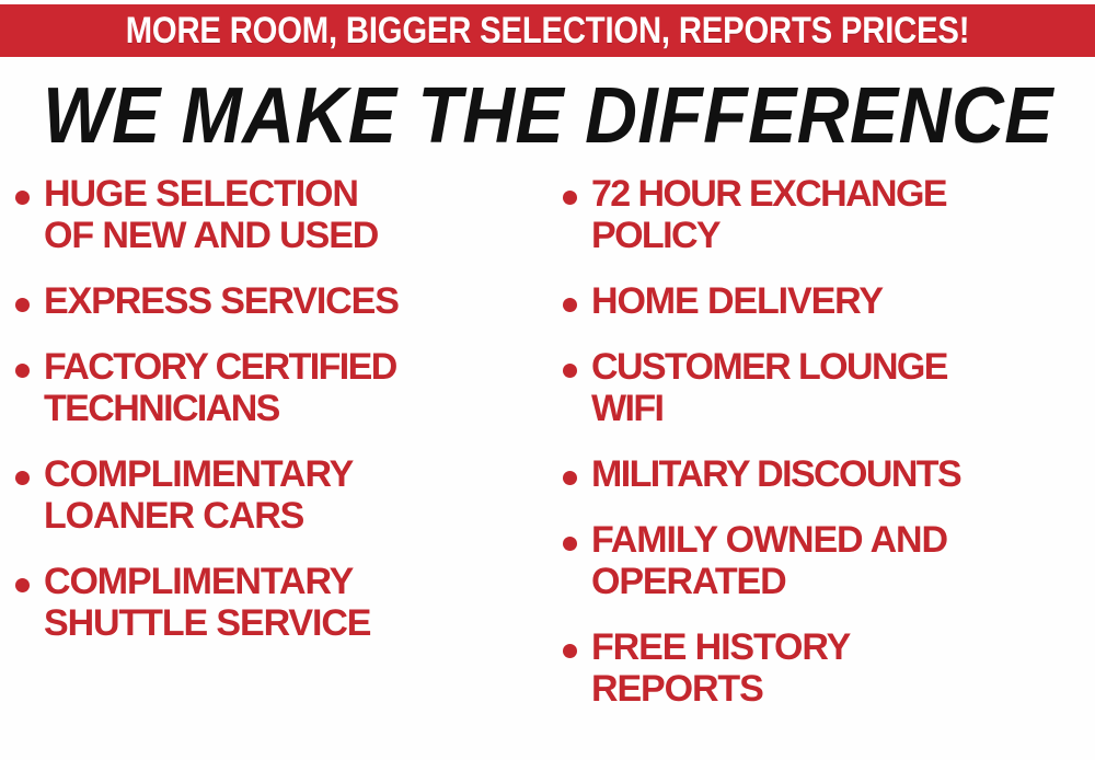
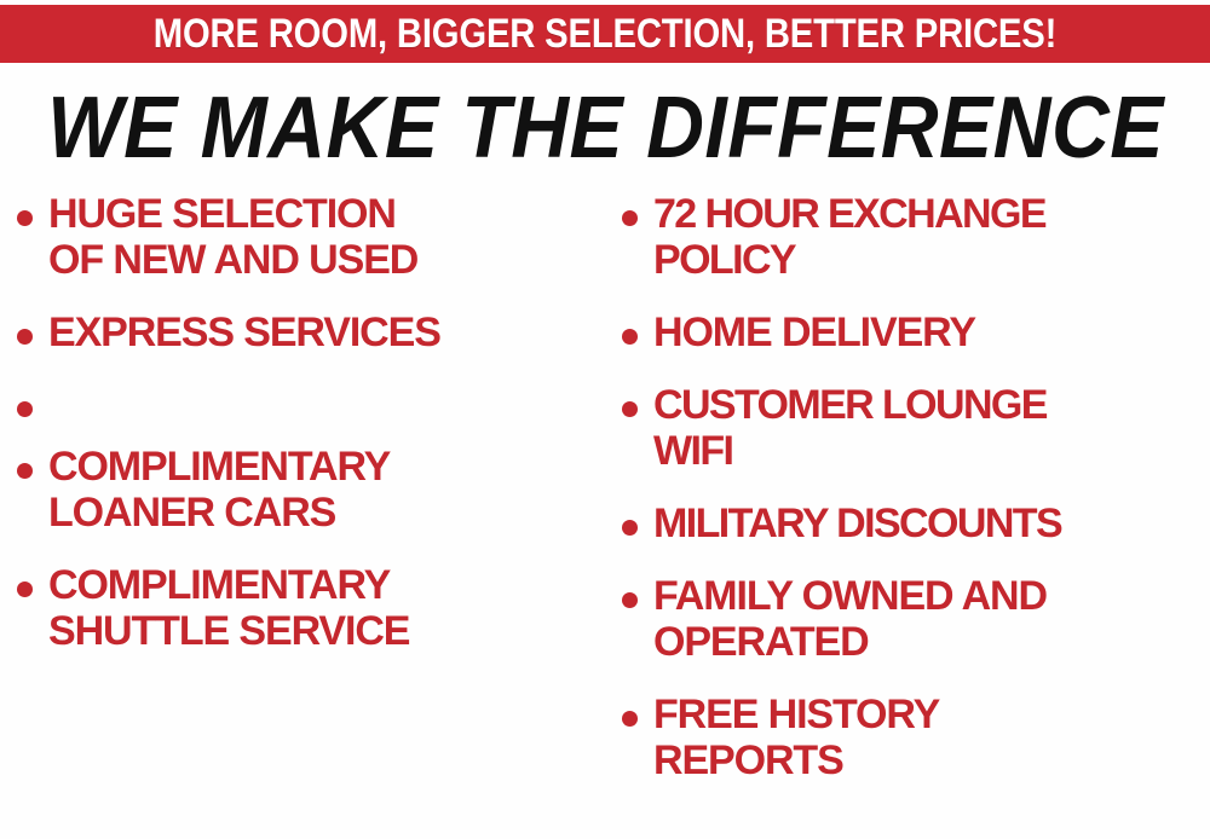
- MORE ROOM, BIGGER SELECTION, REPORTS PRICES!
+ MORE ROOM, BIGGER SELECTION, BETTER PRICES!
  WE MAKE THE DIFFERENCE
  HUGE SELECTION
  OF NEW AND USED
  EXPRESS SERVICES
- FACTORY CERTIFIED
- TECHNICIANS
  COMPLIMENTARY
  LOANER CARS
  COMPLIMENTARY
  SHUTTLE SERVICE
  72 HOUR EXCHANGE
  POLICY
  HOME DELIVERY
  CUSTOMER LOUNGE
  WIFI
  MILITARY DISCOUNTS
  FAMILY OWNED AND
  OPERATED
  FREE HISTORY
  REPORTS
